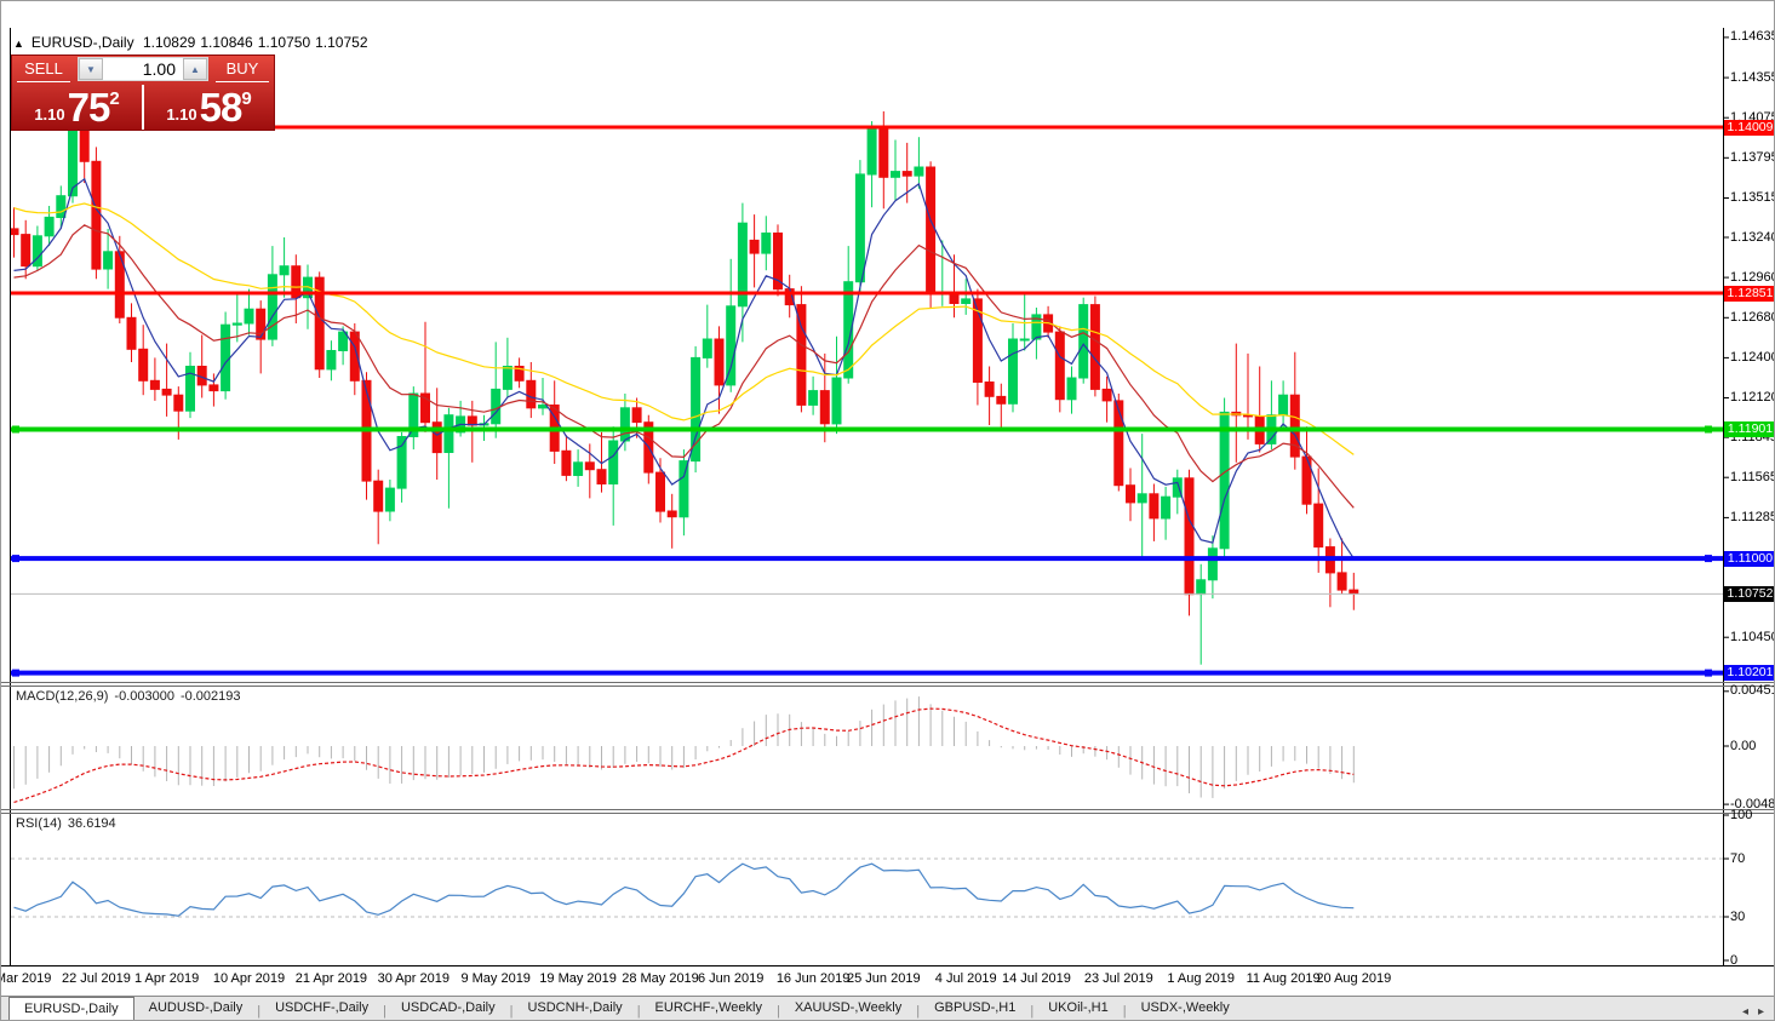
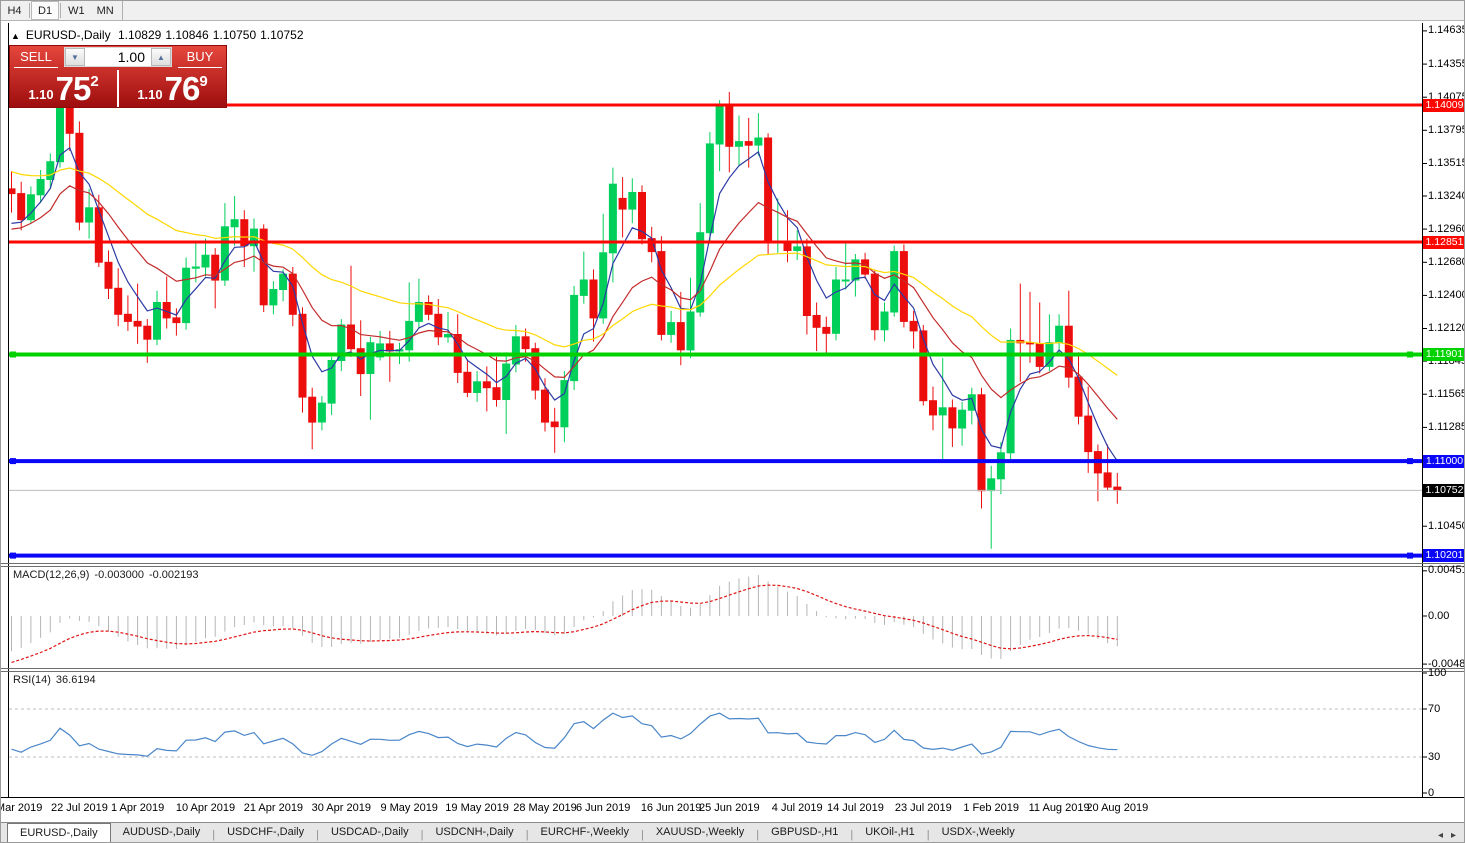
+ H4
+ D1
+ W1
+ MN
  ▲ EURUSD-,Daily 1.10829 1.10846 1.10750 1.10752
  SELL
  ▼
  1.00
  ▲
  BUY
  1.10
  75
  2
  1.10
- 58
+ 76
  9
  MACD(12,26,9) -0.003000 -0.002193
  RSI(14) 36.6194
  1.1463
  1.1435
  1.1407
  1.1379
  1.1351
  1.1324
  1.1296
  1.1268
  1.1240
  1.1212
  1.11565
  1.11285
  1.1045
  1.14009
  1.12851
  1.11901
  1.11000
  1.10201
  1.10752
  0.0045
  0.00
  -0.0048
  100
  70
  30
  0
  Mar 2019
  22 Jul 2019
  1 Apr 2019
  10 Apr 2019
  21 Apr 2019
  30 Apr 2019
  9 May 2019
  19 May 2019
  28 May 2019
  6 Jun 2019
  16 Jun 2019
  25 Jun 2019
  4 Jul 2019
  14 Jul 2019
  23 Jul 2019
- 1 Aug 2019
+ 1 Feb 2019
  11 Aug 2019
  20 Aug 2019
  EURUSD-,Daily
  AUDUSD-,Daily
  |
  USDCHF-,Daily
  |
  USDCAD-,Daily
  |
  USDCNH-,Daily
  |
  EURCHF-,Weekly
  |
  XAUUSD-,Weekly
  |
  GBPUSD-,H1
  |
  UKOil-,H1
  |
  USDX-,Weekly
  ◂
  ▸
